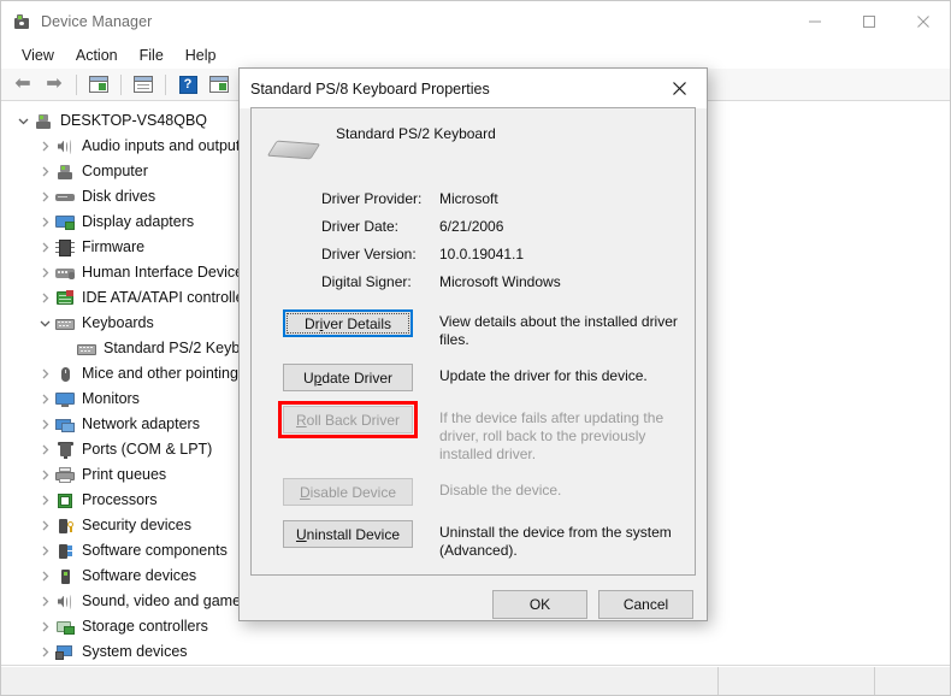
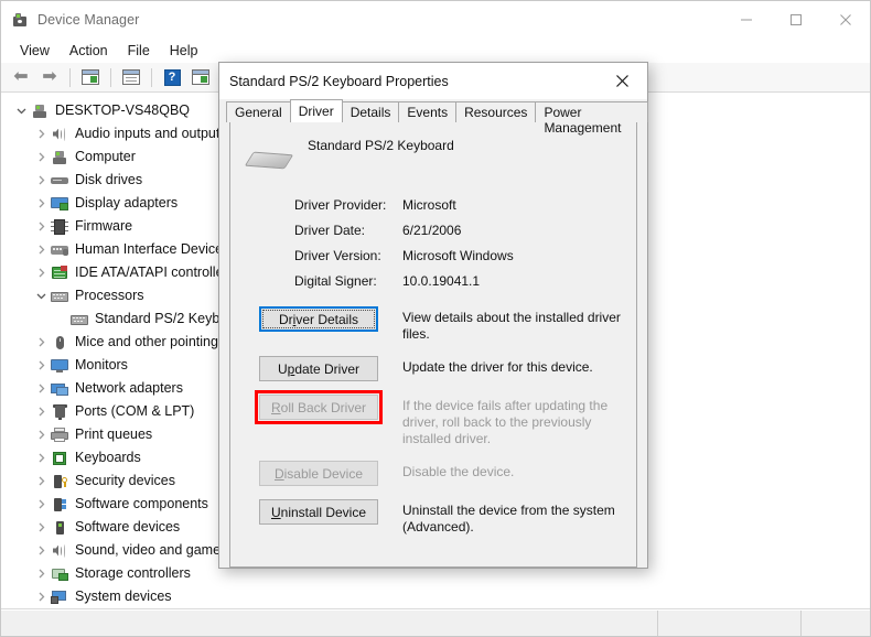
  Device Manager
  View
  Action
  File
  Help
  ⬅
  ➡
  ?
  DESKTOP-VS48QBQ
  Audio inputs and outpu
  Computer
  Disk drives
  Display adapters
  Firmware
  Human Interface Devic
  IDE ATA/ATAPI controll
- Keyboards
+ Processors
  Standard PS/2 Keyb
  Mice and other pointing
  Monitors
  Network adapters
  Ports (COM & LPT)
  Print queues
- Processors
+ Keyboards
  Security devices
  Software components
  Software devices
  Storage controllers
  System devices
- Standard PS/8 Keyboard Properties
+ Standard PS/2 Keyboard Properties
+ General
+ Driver
+ Details
+ Events
+ Resources
+ Power Management
  Standard PS/2 Keyboard
  Driver Provider:
  Microsoft
  Driver Date:
  6/21/2006
  Driver Version:
- 10.0.19041.1
+ Microsoft Windows
  Digital Signer:
- Microsoft Windows
+ 10.0.19041.1
  Driver Details
  View details about the installed driver files.
  Update Driver
  Update the driver for this device.
  Roll Back Driver
  If the device fails after updating the driver, roll back to the previously installed driver.
  Disable Device
  Disable the device.
  Uninstall Device
  Uninstall the device from the system (Advanced).
- OK
- Cancel
